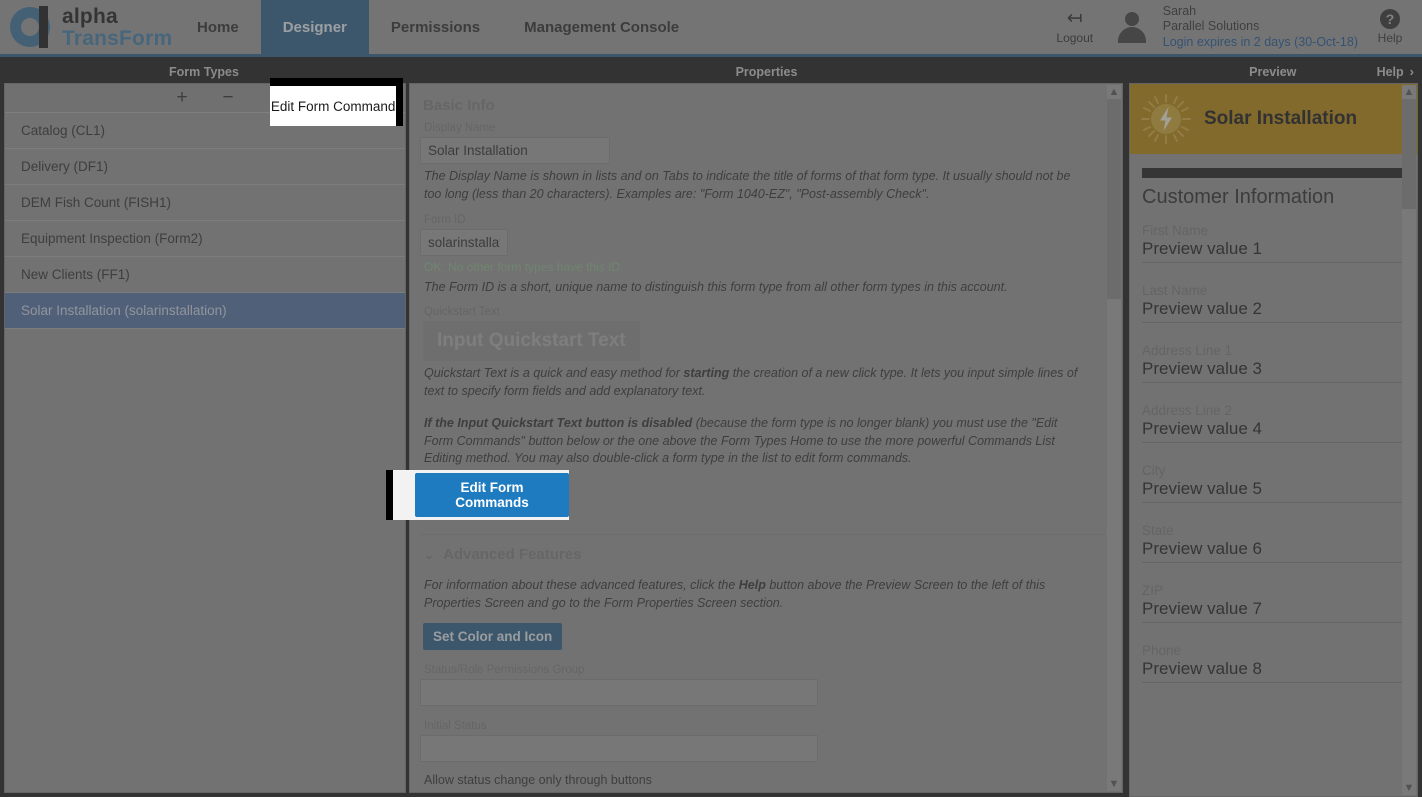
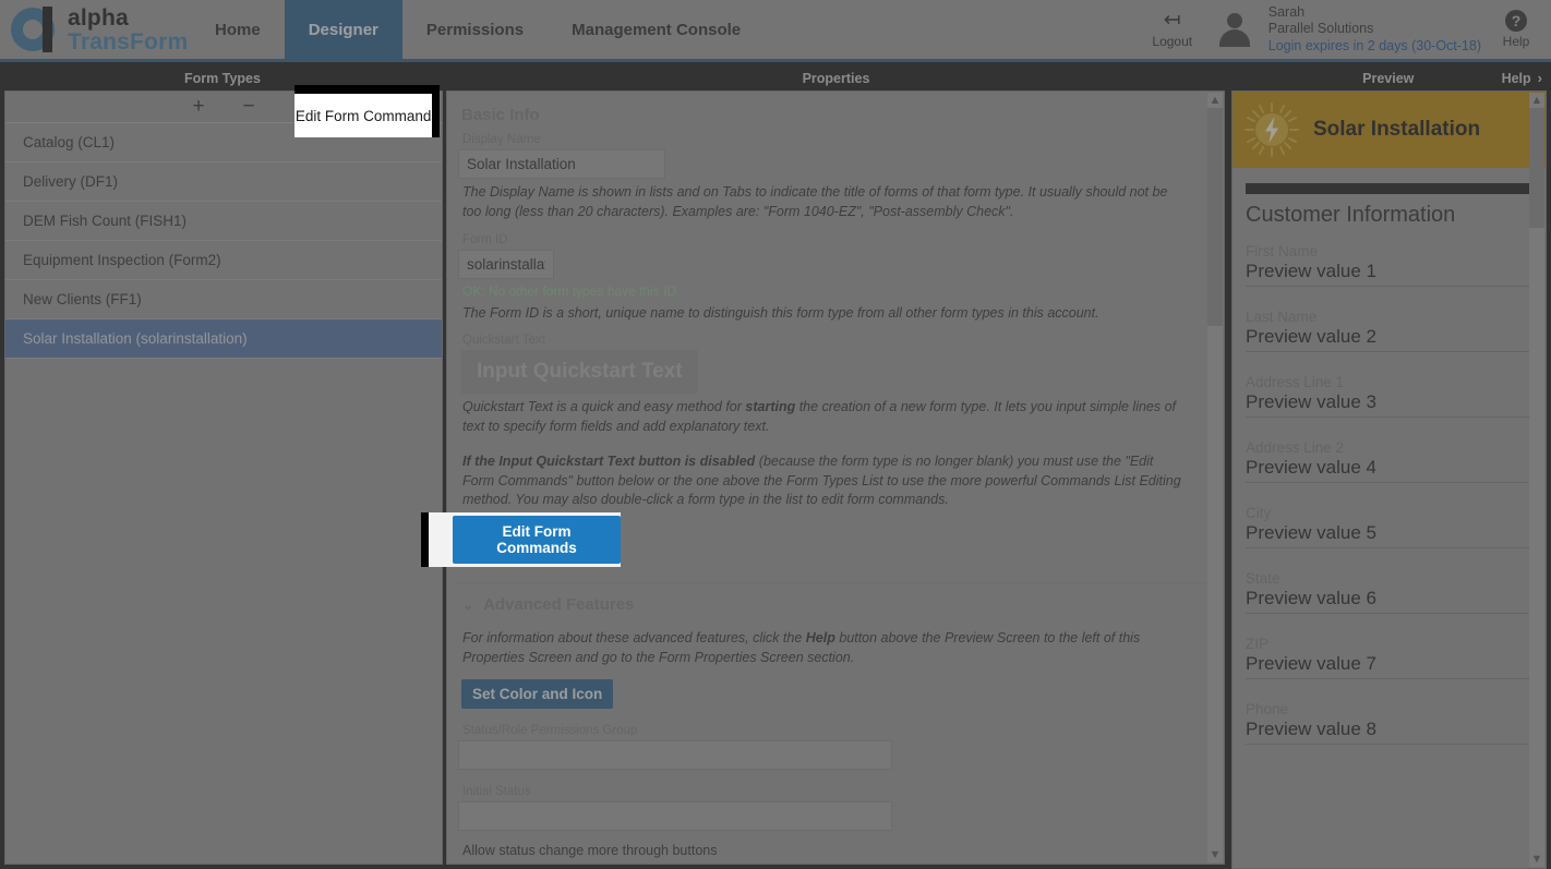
  alpha
  TransForm
  Home
  Designer
  Permissions
  Management Console
  ↤
  Logout
  Sarah
  Parallel Solutions
  Login expires in 2 days (30-Oct-18)
  ?
  Help
  Form Types
  Properties
  Preview
  Help
  ›
  +
  −
  Catalog (CL1)
  Delivery (DF1)
  DEM Fish Count (FISH1)
  Equipment Inspection (Form2)
  New Clients (FF1)
  Solar Installation (solarinstallation)
  Solar Installation
  The Display Name is shown in lists and on Tabs to indicate the title of forms of that form type. It usually should not be too long (less than 20 characters). Examples are: "Form 1040-EZ", "Post-assembly Check".
  solarinstalla
  The Form ID is a short, unique name to distinguish this form type from all other form types in this account.
- Quickstart Text is a quick and easy method for starting the creation of a new click type. It lets you input simple lines of text to specify form fields and add explanatory text.
+ Quickstart Text is a quick and easy method for starting the creation of a new form type. It lets you input simple lines of text to specify form fields and add explanatory text.
- If the Input Quickstart Text button is disabled (because the form type is no longer blank) you must use the "Edit Form Commands" button below or the one above the Form Types Home to use the more powerful Commands List Editing method. You may also double-click a form type in the list to edit form commands.
+ If the Input Quickstart Text button is disabled (because the form type is no longer blank) you must use the "Edit Form Commands" button below or the one above the Form Types List to use the more powerful Commands List Editing method. You may also double-click a form type in the list to edit form commands.
  For information about these advanced features, click the Help button above the Preview Screen to the left of this Properties Screen and go to the Form Properties Screen section.
  Set Color and Icon
- Allow status change only through buttons
+ Allow status change more through buttons
  ▲
  ▼
  Solar Installation
  Customer Information
  Preview value 1
  Preview value 2
  Preview value 3
  Preview value 4
  Preview value 5
  Preview value 6
  Preview value 7
  Preview value 8
  ▲
  ▼
  Edit Form Command
  Edit Form Commands
